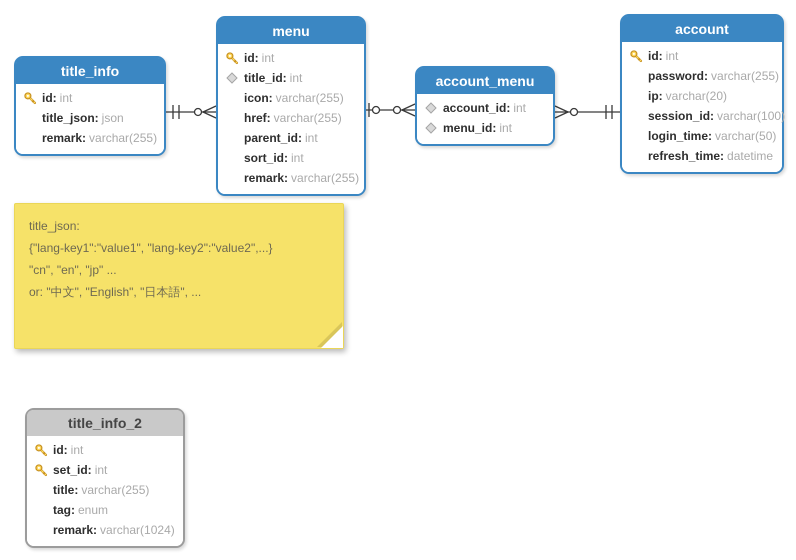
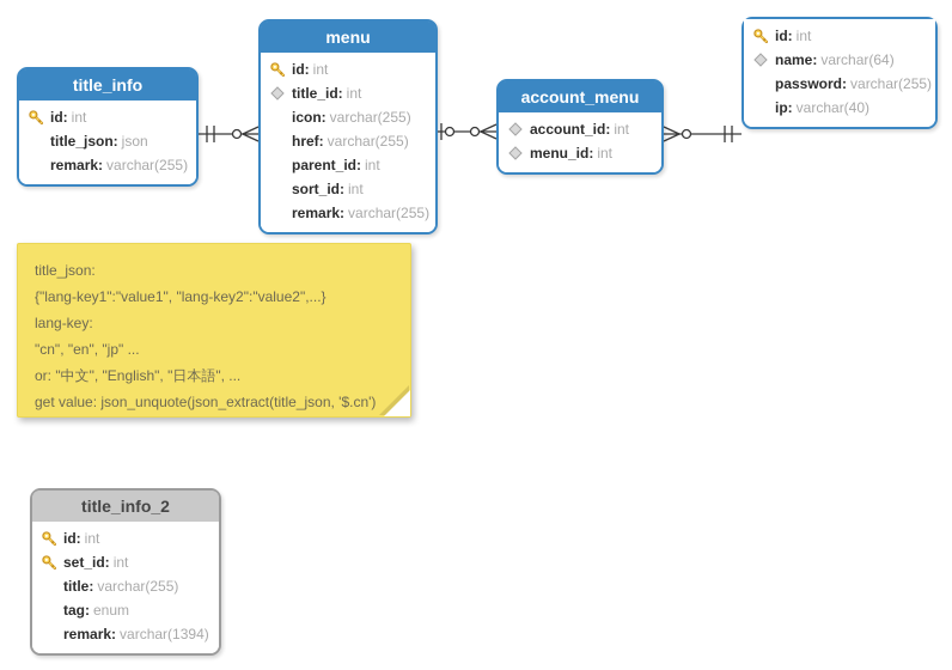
  title_info
  id:
  int
  title_json:
  json
  remark:
  varchar(255)
  menu
  id:
  int
  title_id:
  int
  icon:
  varchar(255)
  href:
  varchar(255)
  parent_id:
  int
  sort_id:
  int
  remark:
  varchar(255)
  account_menu
  account_id:
  int
  menu_id:
  int
- account
  id:
  int
+ name:
+ varchar(64)
  password:
  varchar(255)
  ip:
- varchar(20)
+ varchar(40)
- session_id:
- varchar(100)
- login_time:
- varchar(50)
- refresh_time:
- datetime
  title_info_2
  id:
  int
  set_id:
  int
  title:
  varchar(255)
  tag:
  enum
  remark:
- varchar(1024)
+ varchar(1394)
  title_json:
  {"lang-key1":"value1", "lang-key2":"value2",...}
+ lang-key:
  "cn", "en", "jp" ...
  or: "中文", "English", "日本語", ...
+ get value: json_unquote(json_extract(title_json, '$.cn')
